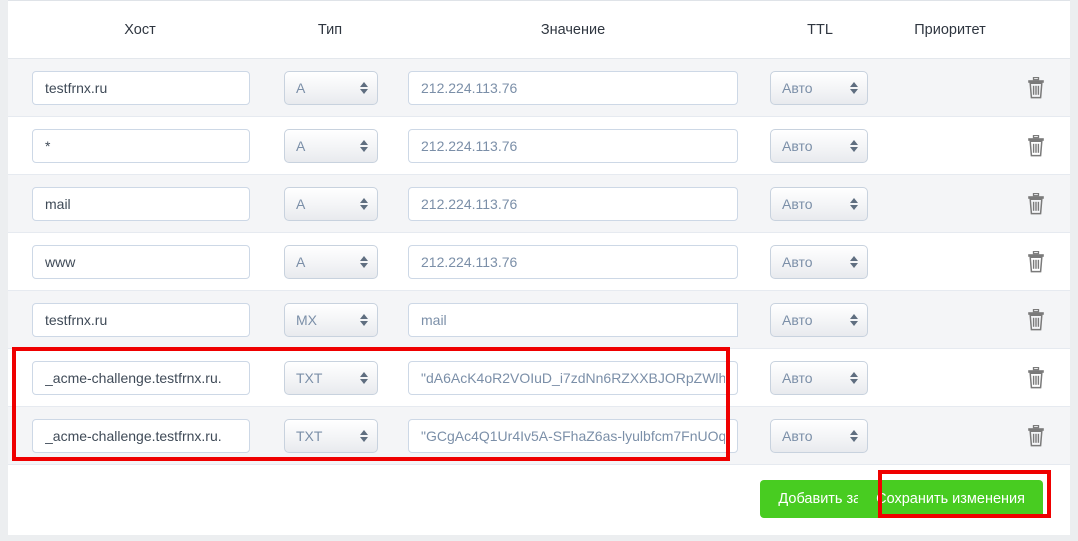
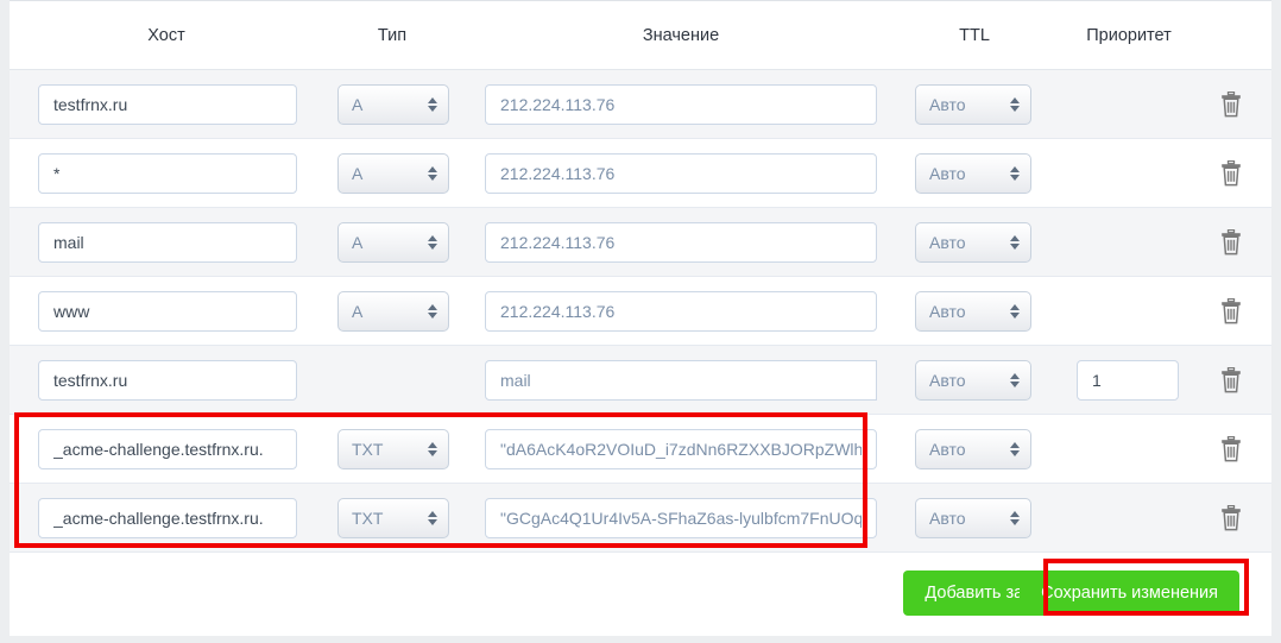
  Хост
  Тип
  Значение
  TTL
  Приоритет
  testfrnx.ru
  A
  212.224.113.76
  Авто
  *
  A
  212.224.113.76
  Авто
  mail
  A
  212.224.113.76
  Авто
  www
  A
  212.224.113.76
  Авто
  testfrnx.ru
- MX
  mail
  Авто
+ 1
  _acme-challenge.testfrnx.ru.
  TXT
  "dA6AcK4oR2VOIuD_i7zdNn6RZXXBJORpZWlh
  Авто
  _acme-challenge.testfrnx.ru.
  TXT
  "GCgAc4Q1Ur4Iv5A-SFhaZ6as-lyulbfcm7FnUOq
  Авто
  Сохранить изменения
